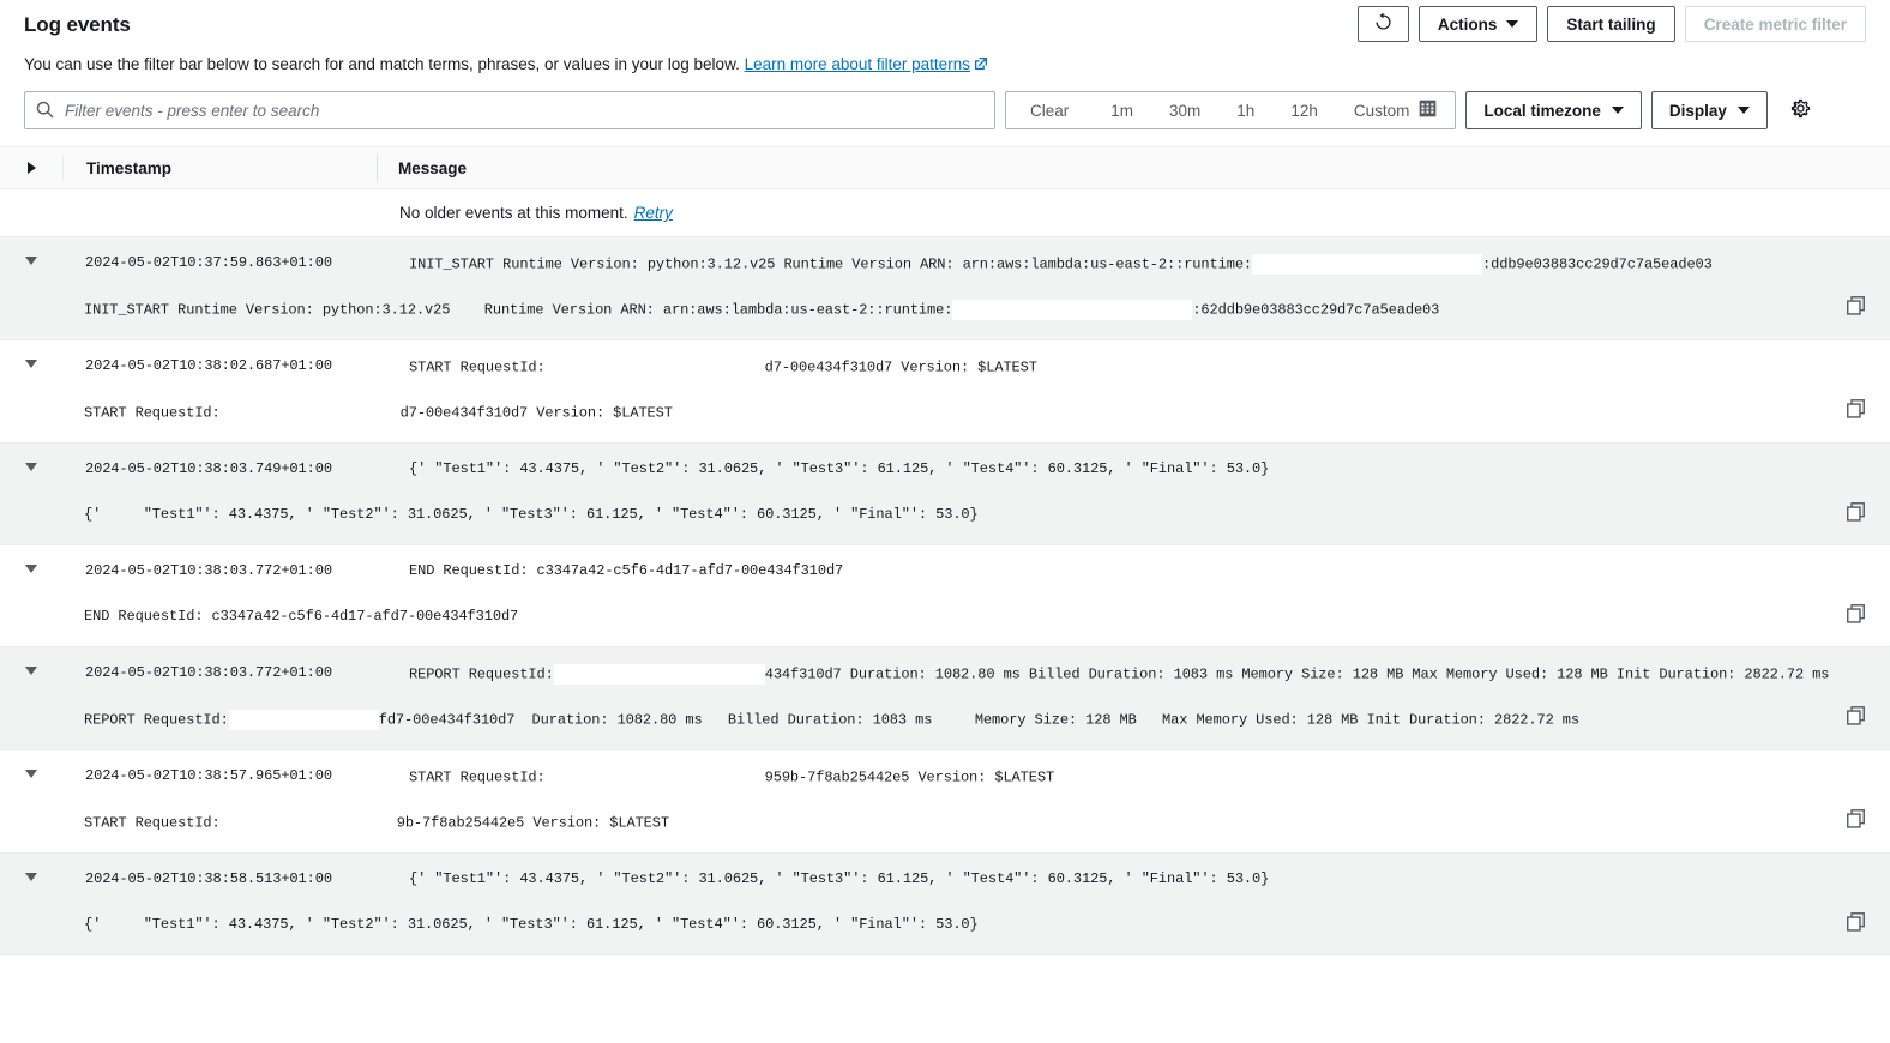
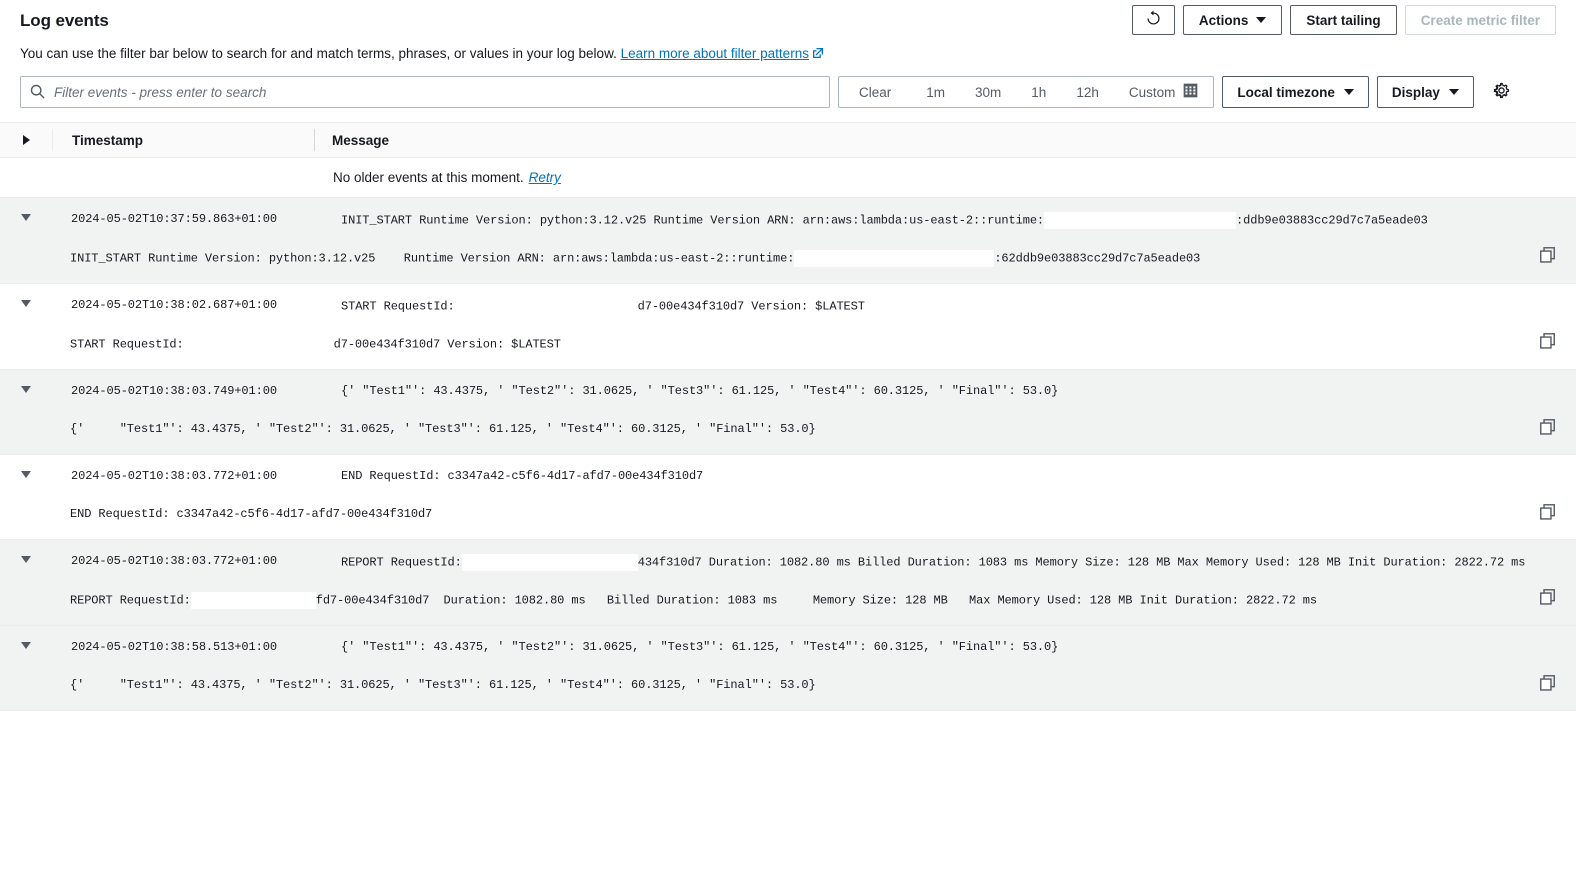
  Log events
  You can use the filter bar below to search for and match terms, phrases, or values in your log below. Learn more about filter patterns
  Actions
  Start tailing
  Create metric filter
  Filter events - press enter to search
  Clear
  1m
  30m
  1h
  12h
  Custom
  Local timezone
  Display
  Timestamp
  Message
  No older events at this moment.
  Retry
  2024-05-02T10:37:59.863+01:00
  INIT_START Runtime Version: python:3.12.v25 Runtime Version ARN: arn:aws:lambda:us-east-2::runtime: :ddb9e03883cc29d7c7a5eade03
  INIT_START Runtime Version: python:3.12.v25 Runtime Version ARN: arn:aws:lambda:us-east-2::runtime: :62ddb9e03883cc29d7c7a5eade03
  2024-05-02T10:38:02.687+01:00
  START RequestId: d7-00e434f310d7 Version: $LATEST
  START RequestId: d7-00e434f310d7 Version: $LATEST
  2024-05-02T10:38:03.749+01:00
  {' "Test1"': 43.4375, ' "Test2"': 31.0625, ' "Test3"': 61.125, ' "Test4"': 60.3125, ' "Final"': 53.0}
  {' "Test1"': 43.4375, ' "Test2"': 31.0625, ' "Test3"': 61.125, ' "Test4"': 60.3125, ' "Final"': 53.0}
  2024-05-02T10:38:03.772+01:00
  END RequestId: c3347a42-c5f6-4d17-afd7-00e434f310d7
  END RequestId: c3347a42-c5f6-4d17-afd7-00e434f310d7
  2024-05-02T10:38:03.772+01:00
  REPORT RequestId: 434f310d7 Duration: 1082.80 ms Billed Duration: 1083 ms Memory Size: 128 MB Max Memory Used: 128 MB Init Duration: 2822.72 ms
  REPORT RequestId: fd7-00e434f310d7 Duration: 1082.80 ms Billed Duration: 1083 ms Memory Size: 128 MB Max Memory Used: 128 MB Init Duration: 2822.72 ms
- 2024-05-02T10:38:57.965+01:00
- START RequestId: 959b-7f8ab25442e5 Version: $LATEST
- START RequestId: 9b-7f8ab25442e5 Version: $LATEST
  2024-05-02T10:38:58.513+01:00
  {' "Test1"': 43.4375, ' "Test2"': 31.0625, ' "Test3"': 61.125, ' "Test4"': 60.3125, ' "Final"': 53.0}
  {' "Test1"': 43.4375, ' "Test2"': 31.0625, ' "Test3"': 61.125, ' "Test4"': 60.3125, ' "Final"': 53.0}
